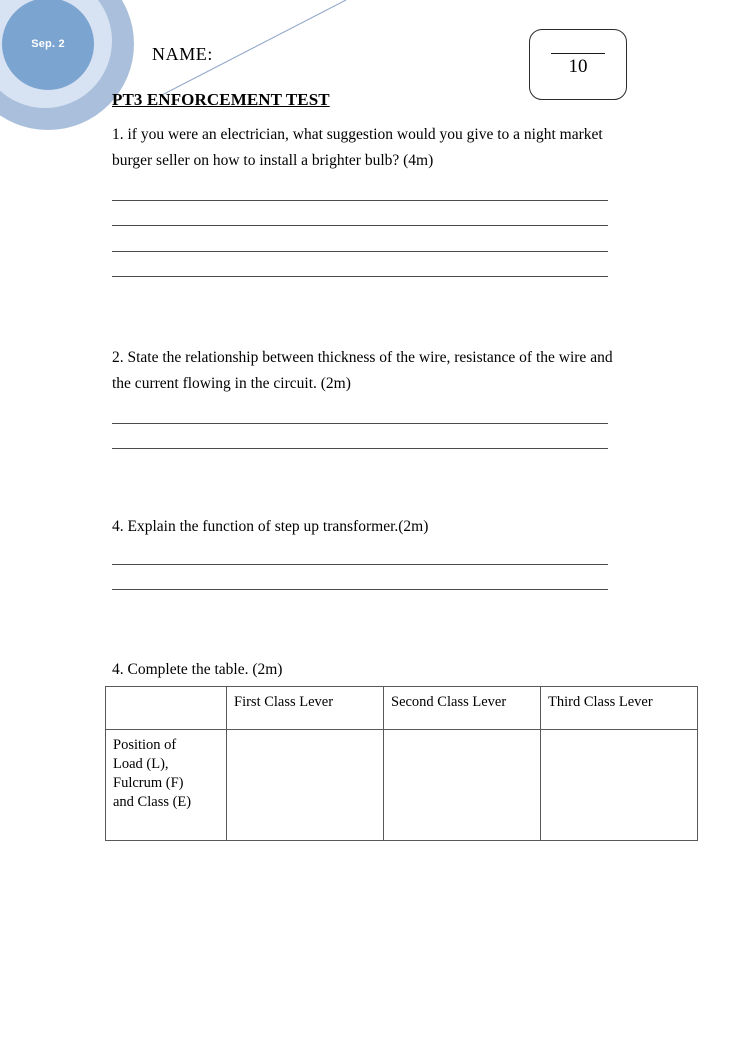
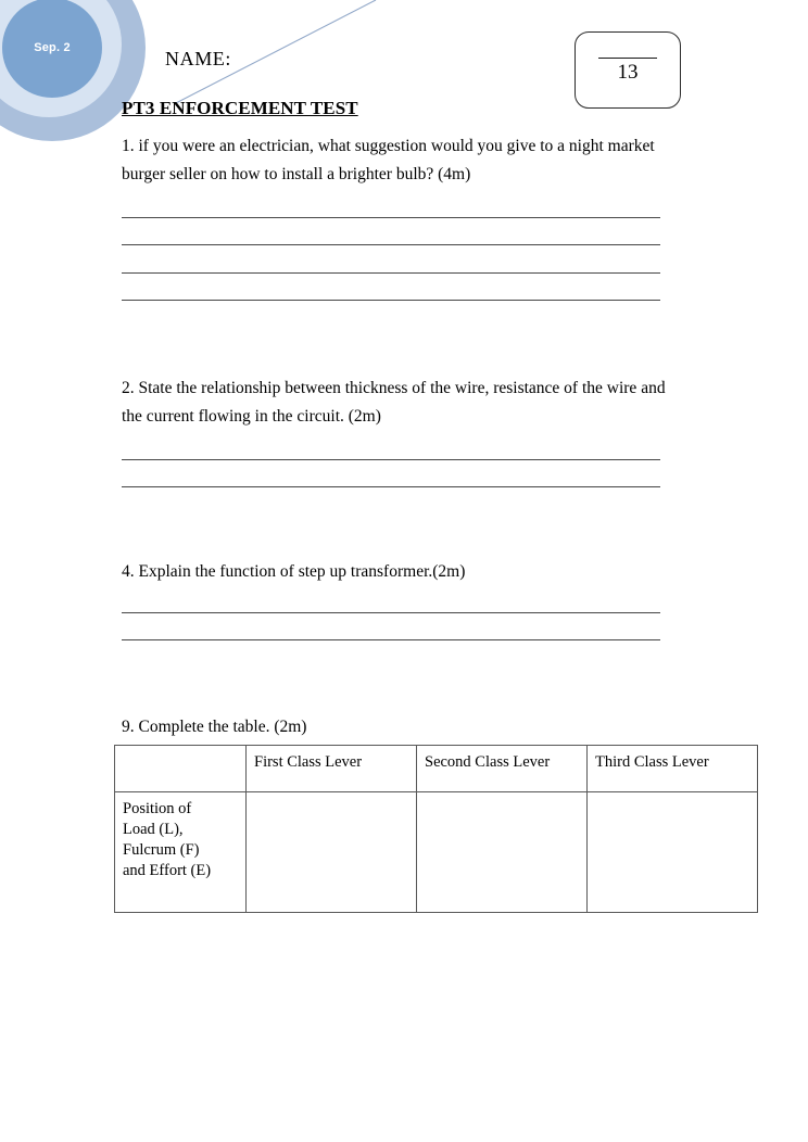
  Sep. 2
  NAME:
- 10
+ 13
  PT3 ENFORCEMENT TEST
  1. if you were an electrician, what suggestion would you give to a night market burger seller on how to install a brighter bulb? (4m)
  2. State the relationship between thickness of the wire, resistance of the wire and the current flowing in the circuit. (2m)
  4. Explain the function of step up transformer.(2m)
- 4. Complete the table. (2m)
+ 9. Complete the table. (2m)
  	First Class Lever	Second Class Lever	Third Class Lever
- Position of Load (L), Fulcrum (F) and Class (E)
+ Position of Load (L), Fulcrum (F) and Effort (E)
